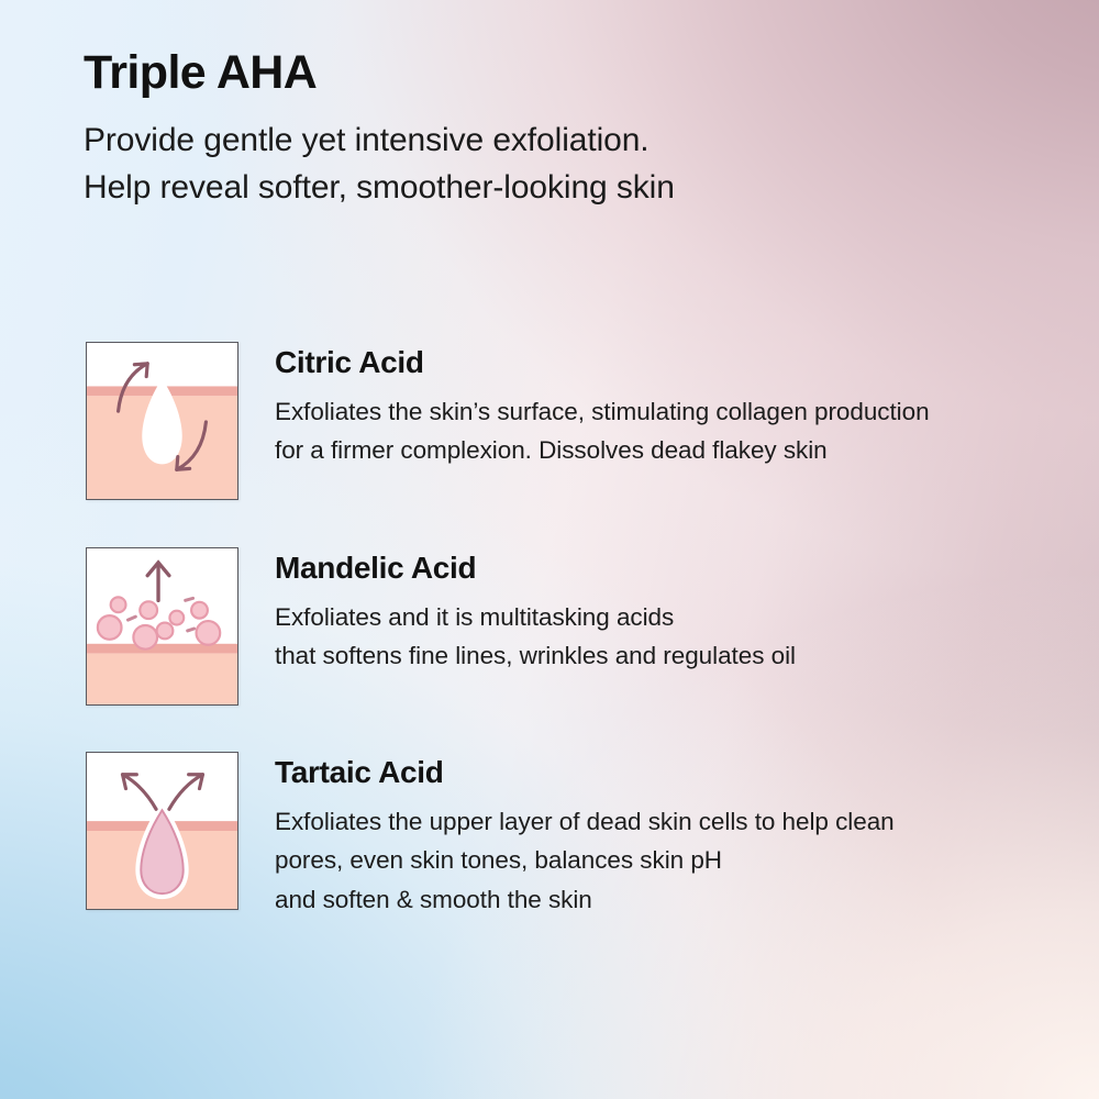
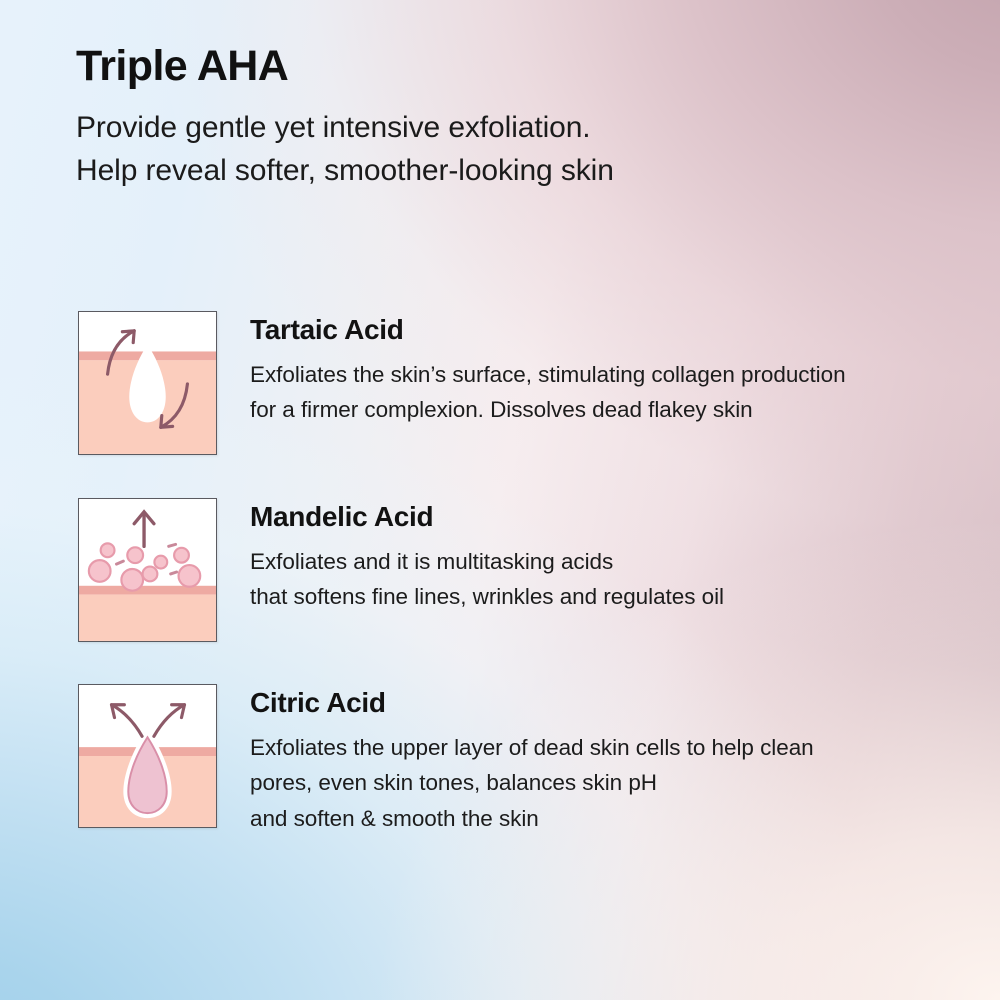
  Triple AHA
  Provide gentle yet intensive exfoliation.
  Help reveal softer, smoother-looking skin
- Citric Acid
+ Tartaic Acid
  Exfoliates the skin’s surface, stimulating collagen production
  for a firmer complexion. Dissolves dead flakey skin
  Mandelic Acid
  Exfoliates and it is multitasking acids
  that softens fine lines, wrinkles and regulates oil
- Tartaic Acid
+ Citric Acid
  Exfoliates the upper layer of dead skin cells to help clean
  pores, even skin tones, balances skin pH
  and soften & smooth the skin
